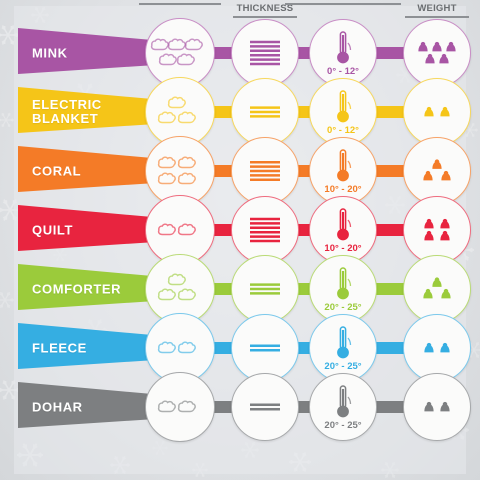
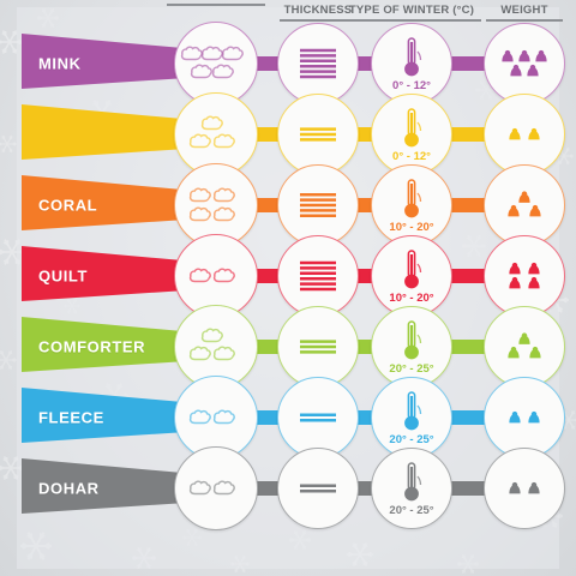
  THICKNESS
+ TYPE OF WINTER (°C)
  WEIGHT
  MINK
  0° - 12°
- ELECTRIC
- BLANKET
  0° - 12°
  CORAL
  10° - 20°
  QUILT
  10° - 20°
  COMFORTER
  20° - 25°
  FLEECE
  20° - 25°
  DOHAR
  20° - 25°
